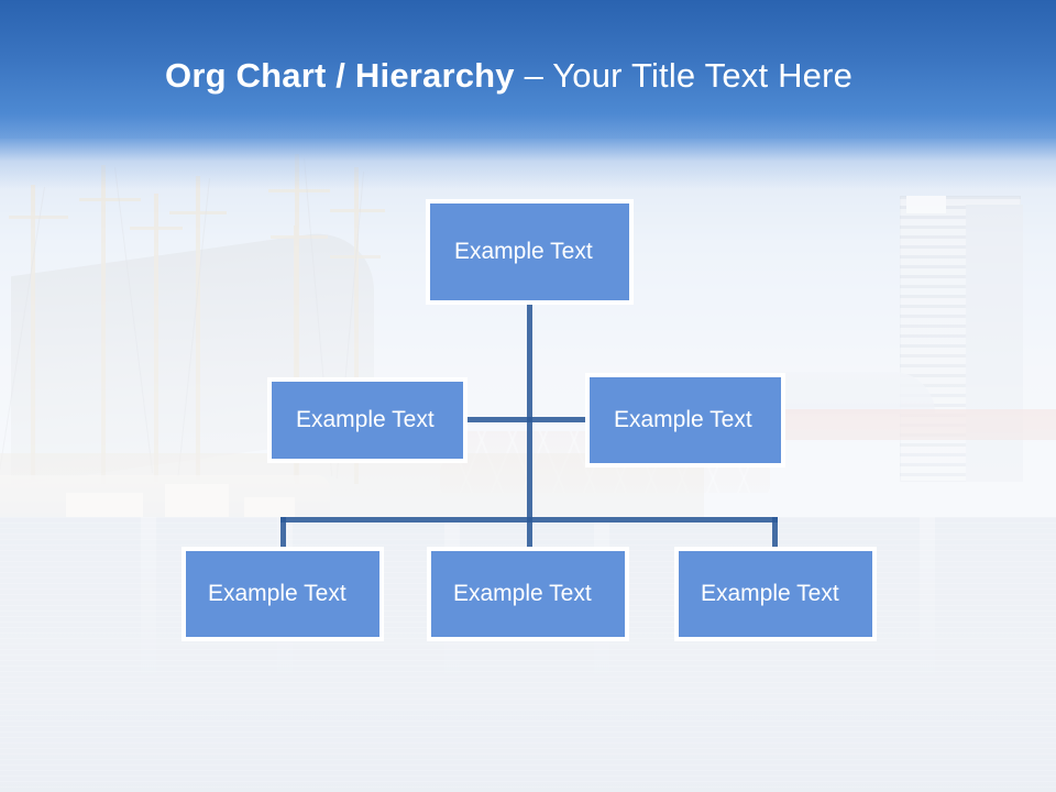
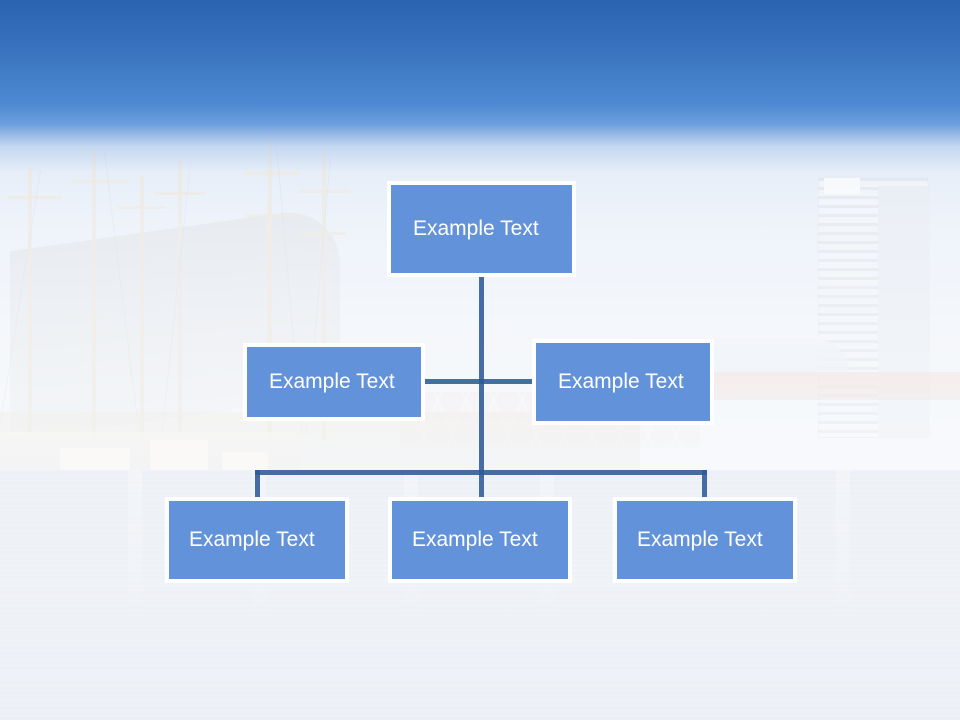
- Org Chart / Hierarchy – Your Title Text Here
  Example Text
  Example Text
  Example Text
  Example Text
  Example Text
  Example Text
